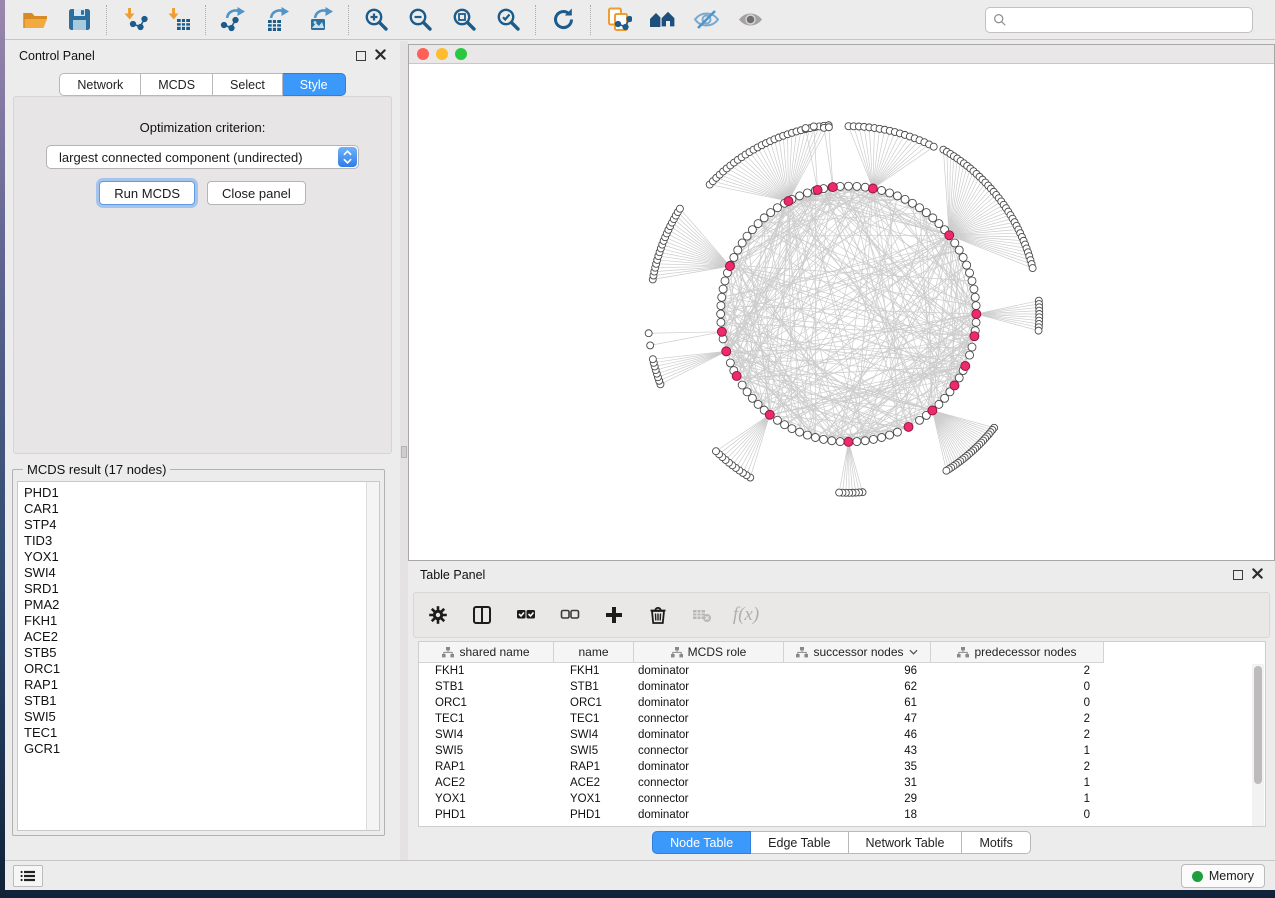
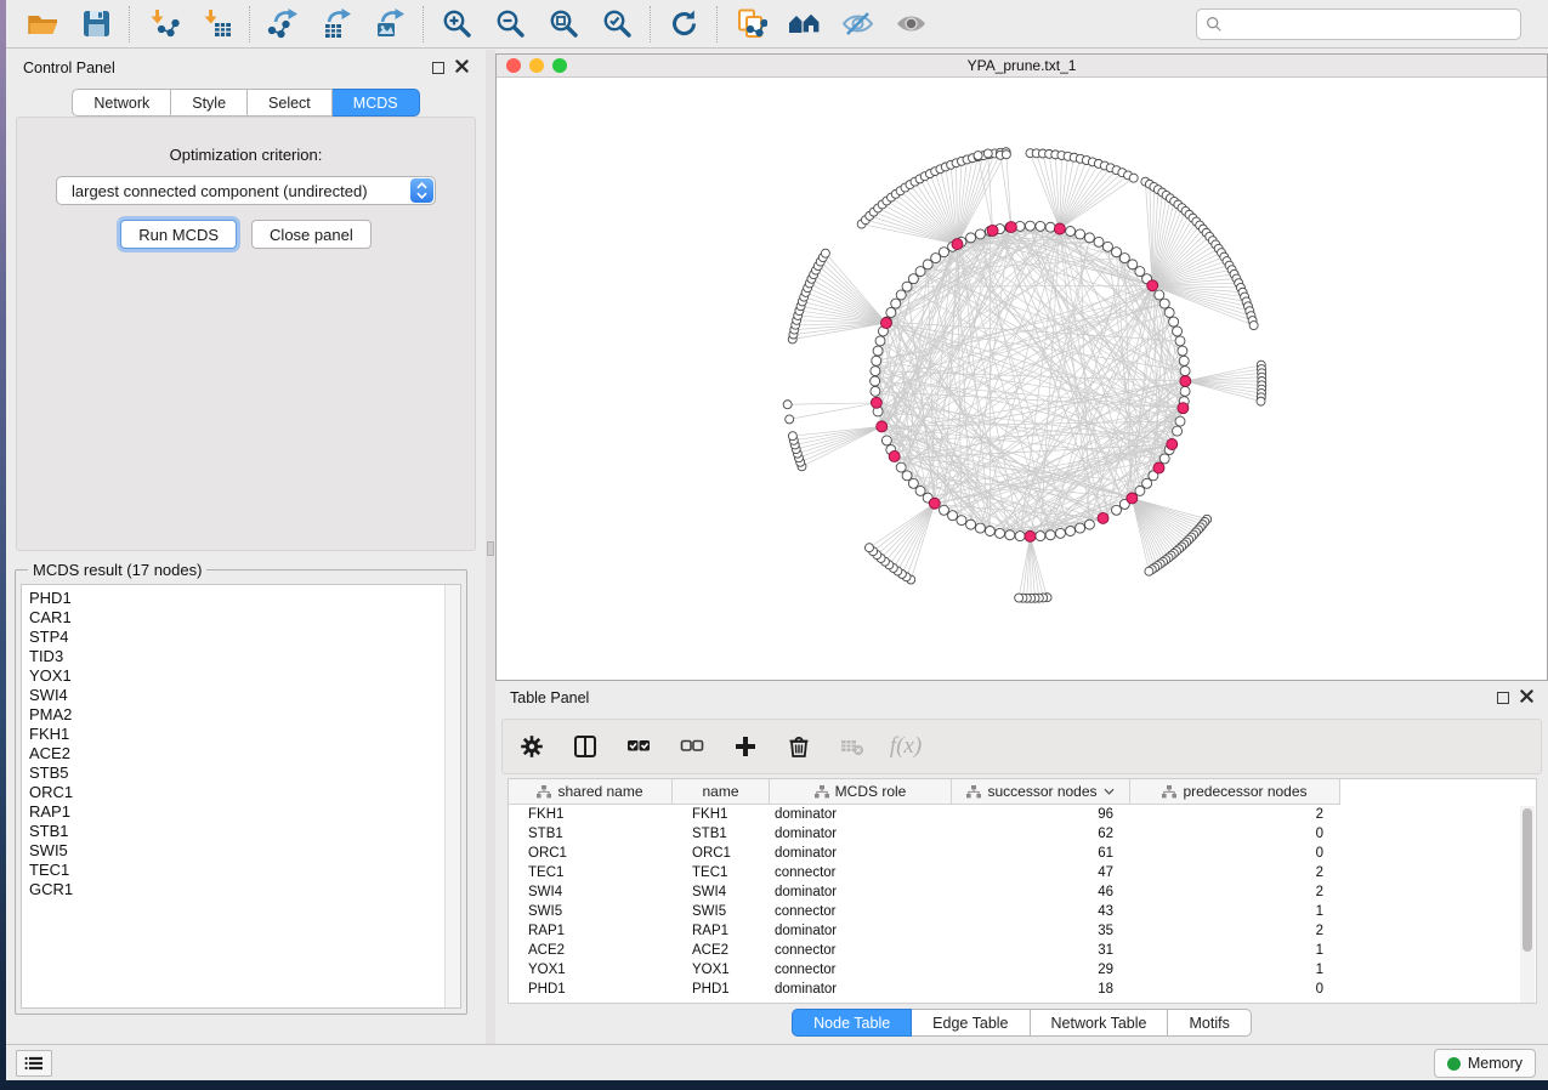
  Control Panel
  Network
- MCDS
+ Style
  Select
- Style
+ MCDS
  Optimization criterion:
  largest connected component (undirected)
  Run MCDS
  Close panel
  MCDS result (17 nodes)
  PHD1
  CAR1
  STP4
  TID3
  YOX1
  SWI4
- SRD1
  PMA2
  FKH1
  ACE2
  STB5
  ORC1
  RAP1
  STB1
  SWI5
  TEC1
  GCR1
+ YPA_prune.txt_1
  Table Panel
  f(x)
  shared name
  name
  MCDS role
  successor nodes
  predecessor nodes
  FKH1
  FKH1
  dominator
  96
  2
  STB1
  STB1
  dominator
  62
  0
  ORC1
  ORC1
  dominator
  61
  0
  TEC1
  TEC1
  connector
  47
  2
  SWI4
  SWI4
  dominator
  46
  2
  SWI5
  SWI5
  connector
  43
  1
  RAP1
  RAP1
  dominator
  35
  2
  ACE2
  ACE2
  connector
  31
  1
  YOX1
  YOX1
  connector
  29
  1
  PHD1
  PHD1
  dominator
  18
  0
  Node Table
  Edge Table
  Network Table
  Motifs
  Memory
